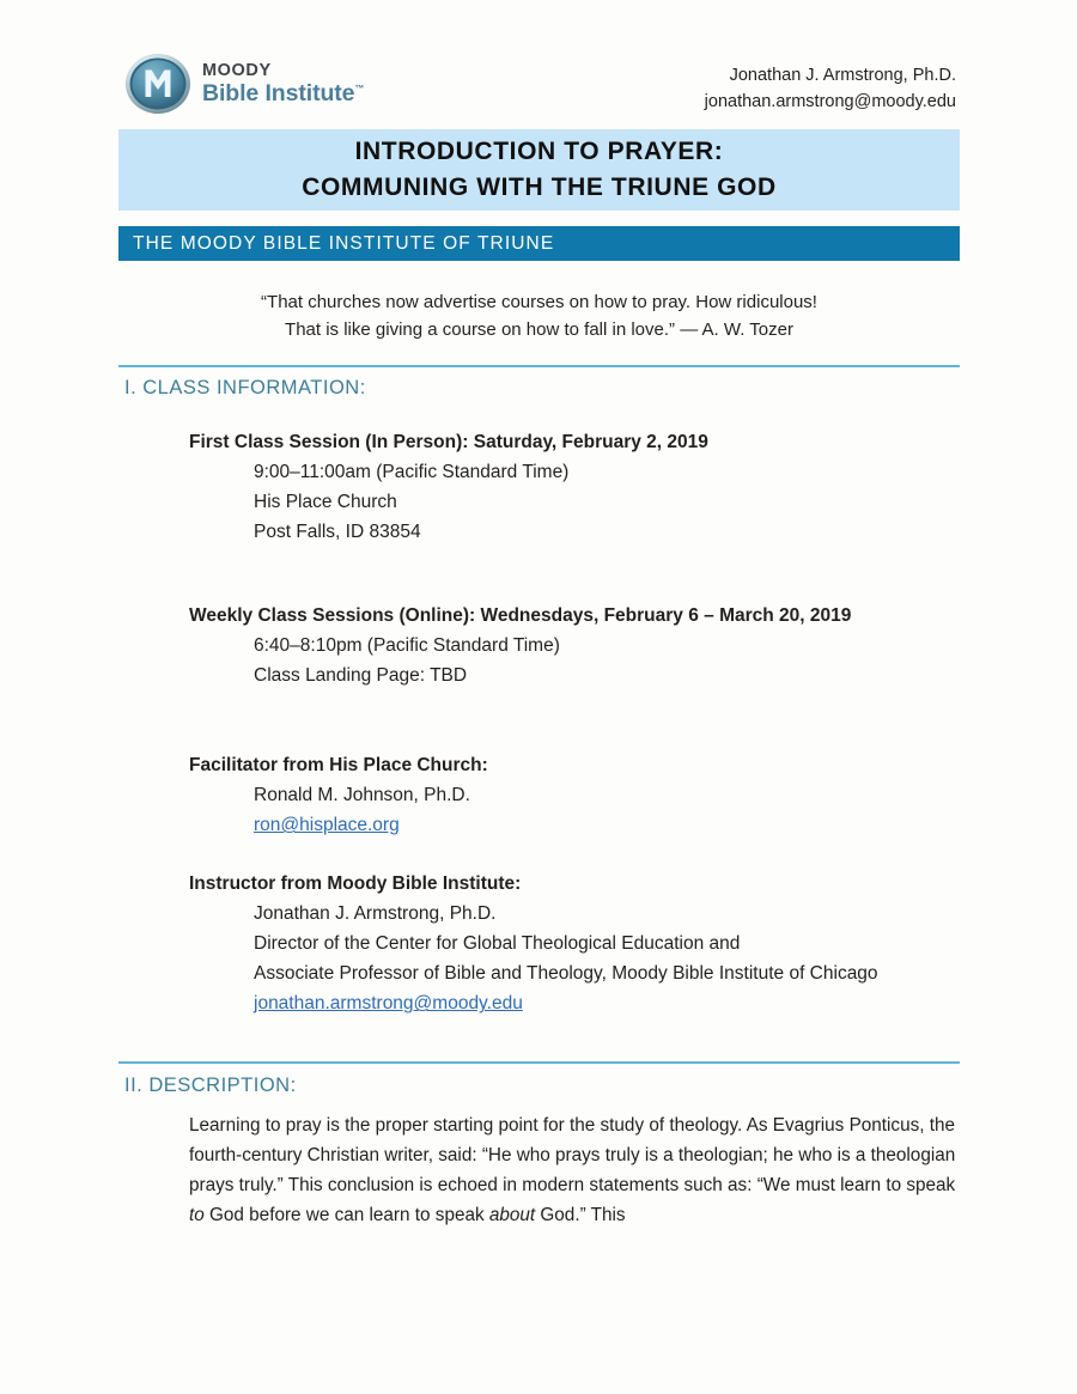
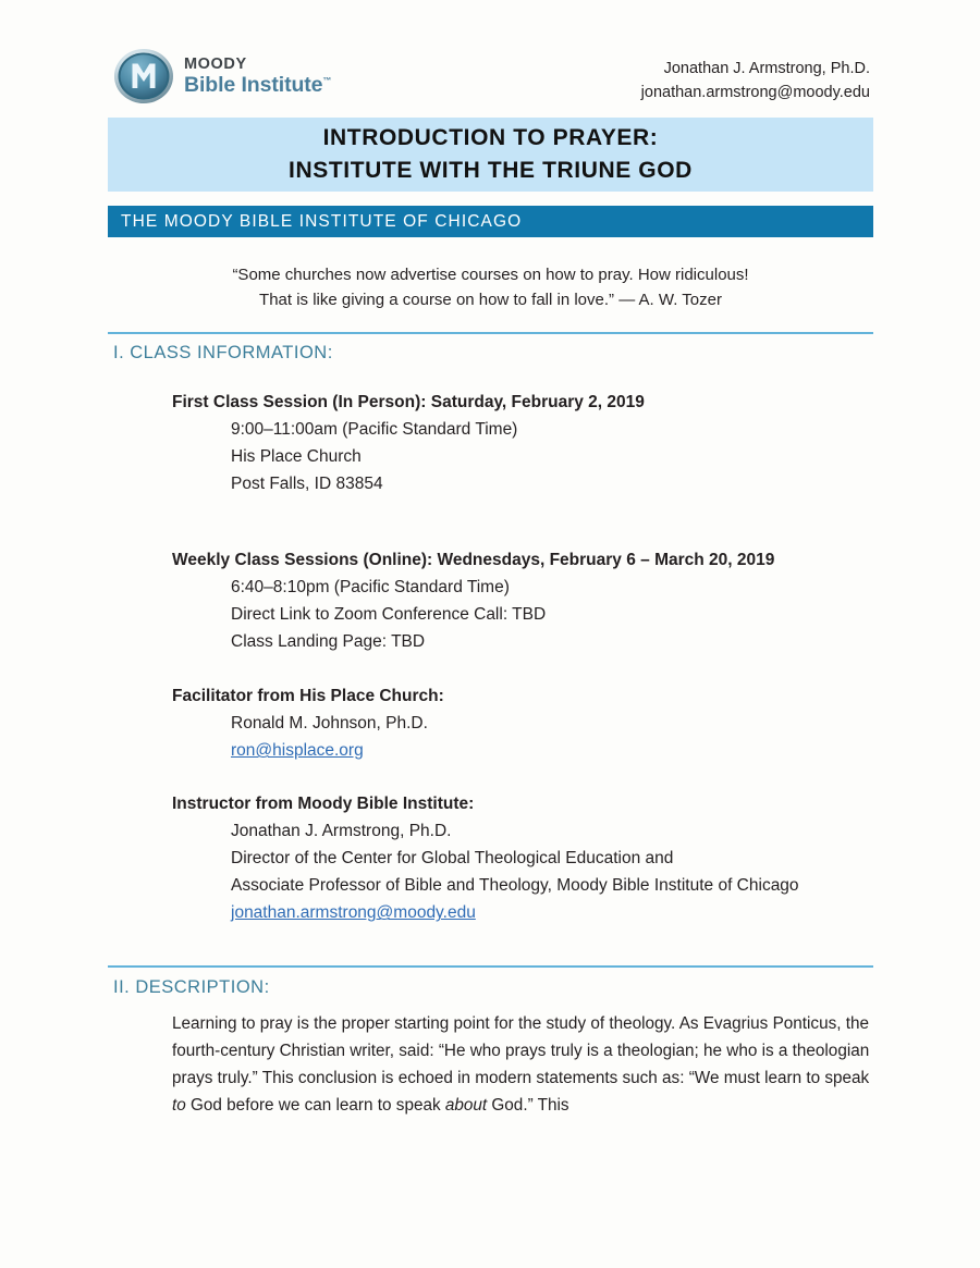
  MOODY
  Bible Institute™
  Jonathan J. Armstrong, Ph.D.
  jonathan.armstrong@moody.edu
  INTRODUCTION TO PRAYER:
- COMMUNING WITH THE TRIUNE GOD
+ INSTITUTE WITH THE TRIUNE GOD
- THE MOODY BIBLE INSTITUTE OF TRIUNE
+ THE MOODY BIBLE INSTITUTE OF CHICAGO
- “That churches now advertise courses on how to pray. How ridiculous!
+ “Some churches now advertise courses on how to pray. How ridiculous!
  That is like giving a course on how to fall in love.” — A. W. Tozer
  I. CLASS INFORMATION:
  First Class Session (In Person): Saturday, February 2, 2019
  9:00–11:00am (Pacific Standard Time)
  His Place Church
  Post Falls, ID 83854
  Weekly Class Sessions (Online): Wednesdays, February 6 – March 20, 2019
  6:40–8:10pm (Pacific Standard Time)
+ Direct Link to Zoom Conference Call: TBD
  Class Landing Page: TBD
  Facilitator from His Place Church:
  Ronald M. Johnson, Ph.D.
  ron@hisplace.org
  Instructor from Moody Bible Institute:
  Jonathan J. Armstrong, Ph.D.
  Director of the Center for Global Theological Education and
  Associate Professor of Bible and Theology, Moody Bible Institute of Chicago
  jonathan.armstrong@moody.edu
  II. DESCRIPTION:
  Learning to pray is the proper starting point for the study of theology. As Evagrius Ponticus, the fourth-century Christian writer, said: “He who prays truly is a theologian; he who is a theologian prays truly.” This conclusion is echoed in modern statements such as: “We must learn to speak to God before we can learn to speak about God.” This
